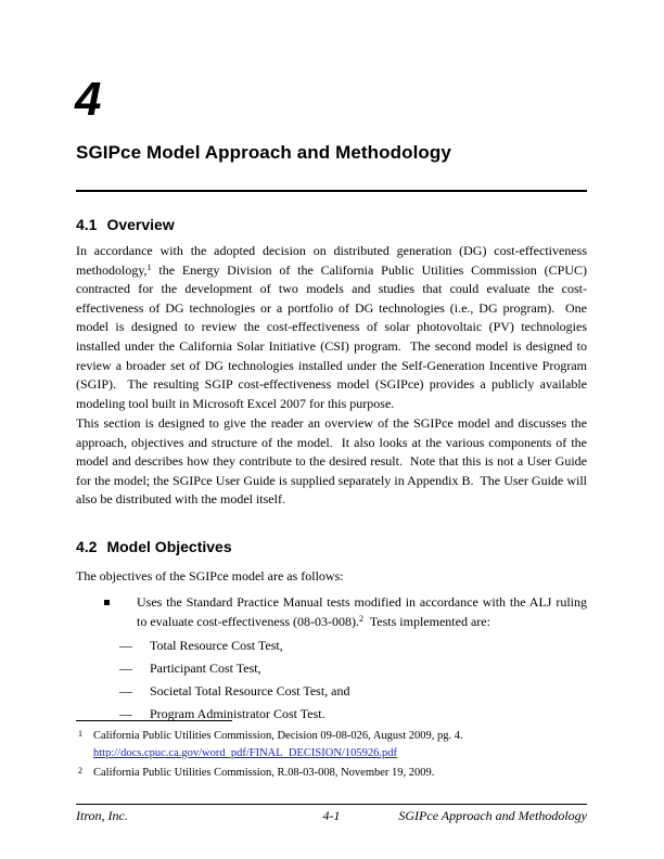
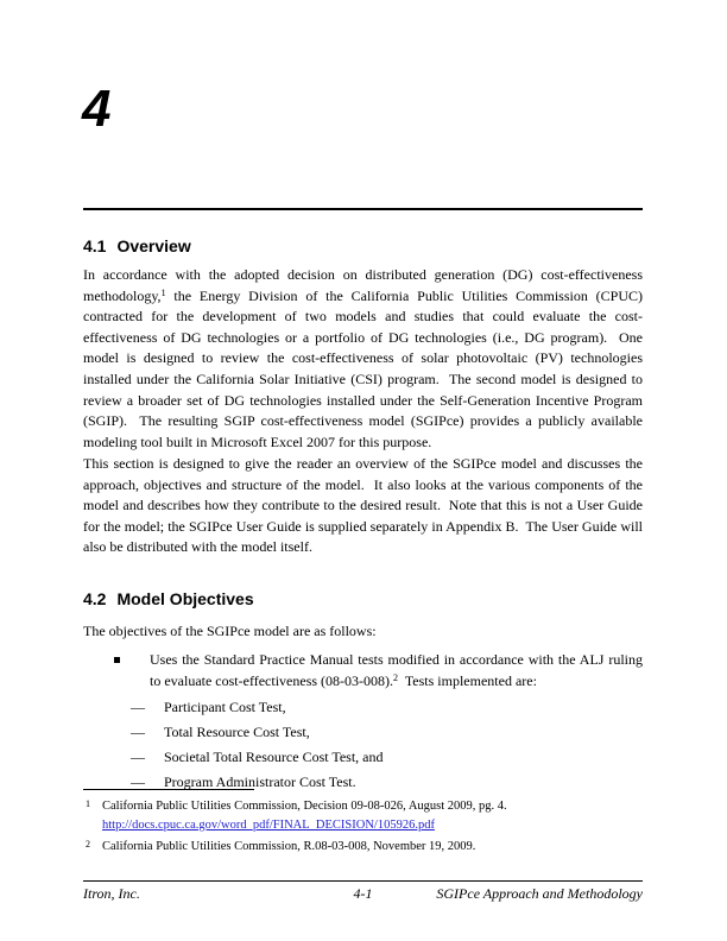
  4
- SGIPce Model Approach and Methodology
  4.1 Overview
  In accordance with the adopted decision on distributed generation (DG) cost-effectiveness methodology,1 the Energy Division of the California Public Utilities Commission (CPUC) contracted for the development of two models and studies that could evaluate the cost-effectiveness of DG technologies or a portfolio of DG technologies (i.e., DG program). One model is designed to review the cost-effectiveness of solar photovoltaic (PV) technologies installed under the California Solar Initiative (CSI) program. The second model is designed to review a broader set of DG technologies installed under the Self-Generation Incentive Program (SGIP). The resulting SGIP cost-effectiveness model (SGIPce) provides a publicly available modeling tool built in Microsoft Excel 2007 for this purpose.
  This section is designed to give the reader an overview of the SGIPce model and discusses the approach, objectives and structure of the model. It also looks at the various components of the model and describes how they contribute to the desired result. Note that this is not a User Guide for the model; the SGIPce User Guide is supplied separately in Appendix B. The User Guide will also be distributed with the model itself.
  4.2 Model Objectives
  The objectives of the SGIPce model are as follows:
  Uses the Standard Practice Manual tests modified in accordance with the ALJ ruling to evaluate cost-effectiveness (08-03-008).2 Tests implemented are:
  —
- Total Resource Cost Test,
+ Participant Cost Test,
  —
- Participant Cost Test,
+ Total Resource Cost Test,
  —
  Societal Total Resource Cost Test, and
  —
  Program Administrator Cost Test.
  1
  California Public Utilities Commission, Decision 09-08-026, August 2009, pg. 4. http://docs.cpuc.ca.gov/word_pdf/FINAL_DECISION/105926.pdf
  2
  California Public Utilities Commission, R.08-03-008, November 19, 2009.
  Itron, Inc.
  4-1
  SGIPce Approach and Methodology
